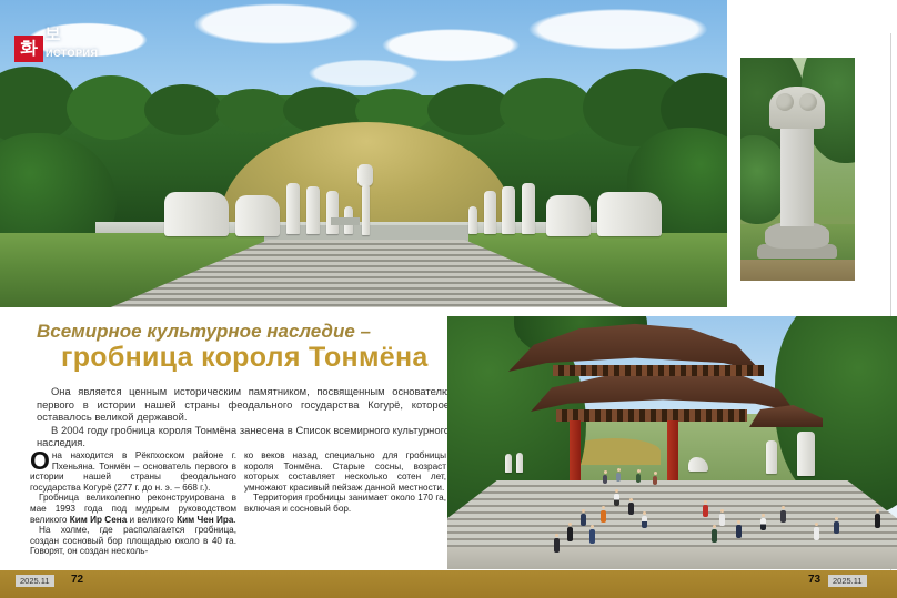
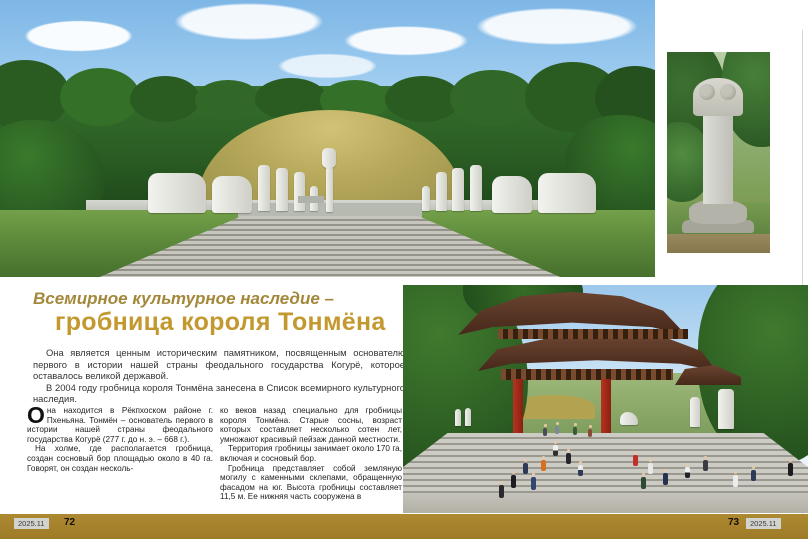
- 화
- 보
- ИСТОРИЯ
  Всемирное культурное наследие –
  гробница короля Тонмёна
  Она является ценным историческим памятником, посвященным основателю первого в истории нашей страны феодального государства Когурё, которо оставалось великой державой.
  В 2004 году гробница короля Тонмёна занесена в Список всемирного культурног наследия.
  О
  на находится в Рёкпхоском районе г. Пхеньяна. Тонмён – основатель первого в истории нашей страны феодального государства Когурё (277 г. до н. э. – 668 г.).
- Гробница великолепно реконструирована в мае 1993 года под мудрым руководством великого Ким Ир Сена и великого Ким Чен Ира.
  На холме, где располагается гробница, создан сосновый бор площадью около в 40 га. Говорят, он создан несколь-
  ко веков назад специально для гробницы короля Тонмёна. Старые сосны, возраст которых составляет несколько сотен лет, умножают красивый пейзаж данной местности.
  Территория гробницы занимает около 170 га, включая и сосновый бор.
+ Гробница представляет собой земляную могилу с каменными склепами, обращенную фасадом на юг. Высота гробницы составляет 11,5 м. Ее нижняя часть сооружена в
  2025.11
  72
  73
  2025.11
